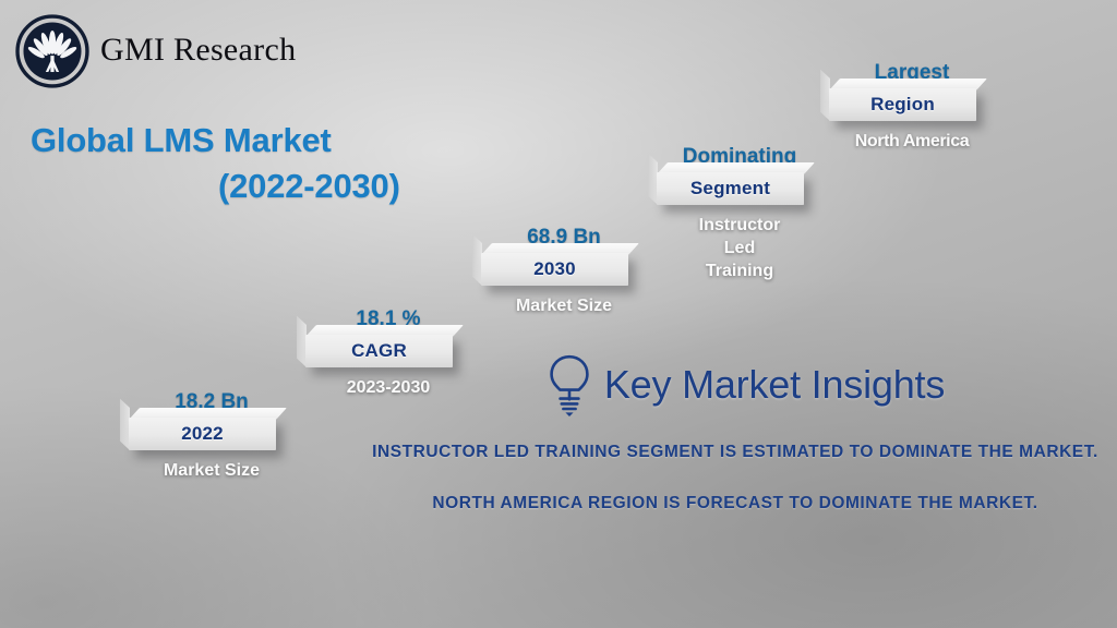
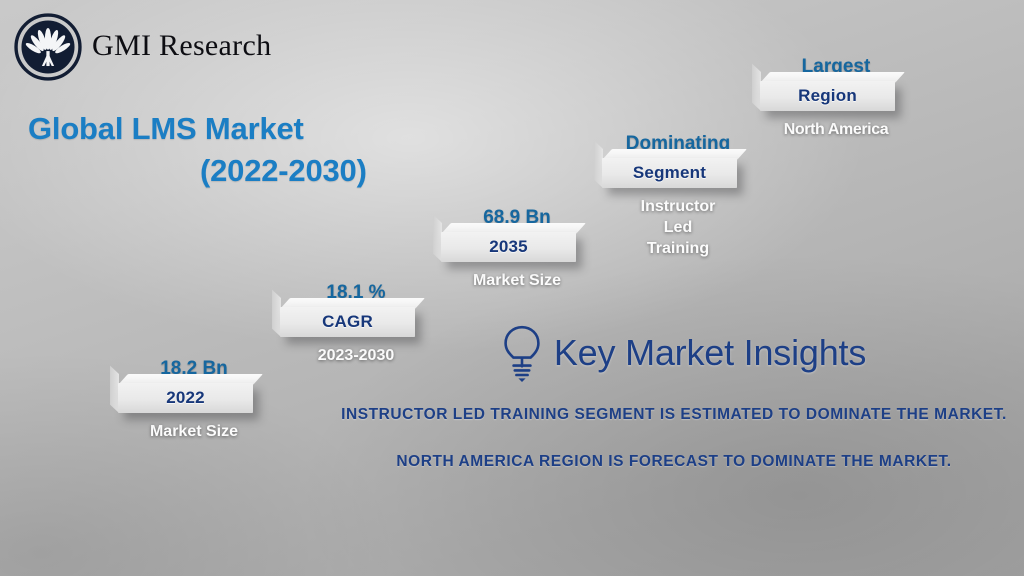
  GMI Research
  Global LMS Market
  (2022-2030)
  18.2 Bn
  2022
  Market Size
  18.1 %
  CAGR
  2023-2030
  68.9 Bn
- 2030
+ 2035
  Market Size
  Dominating
  Segment
  Instructor
  Led
  Training
  Largest
  Region
  North America
  Key Market Insights
  INSTRUCTOR LED TRAINING SEGMENT IS ESTIMATED TO DOMINATE THE MARKET.
  NORTH AMERICA REGION IS FORECAST TO DOMINATE THE MARKET.
